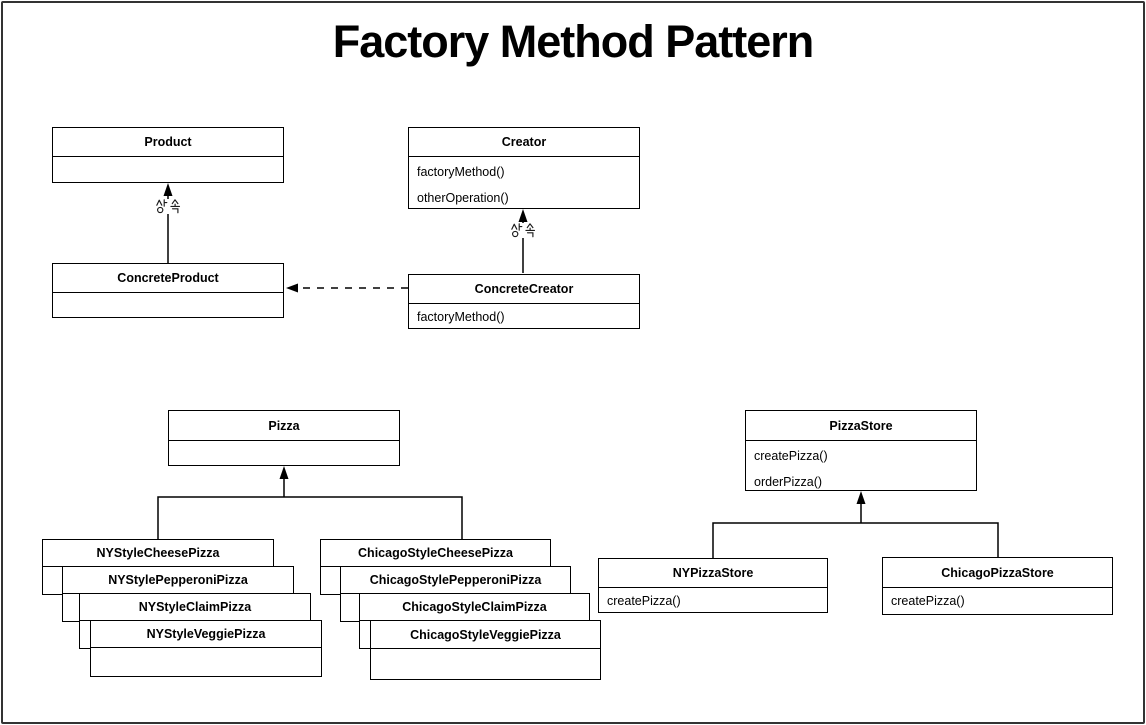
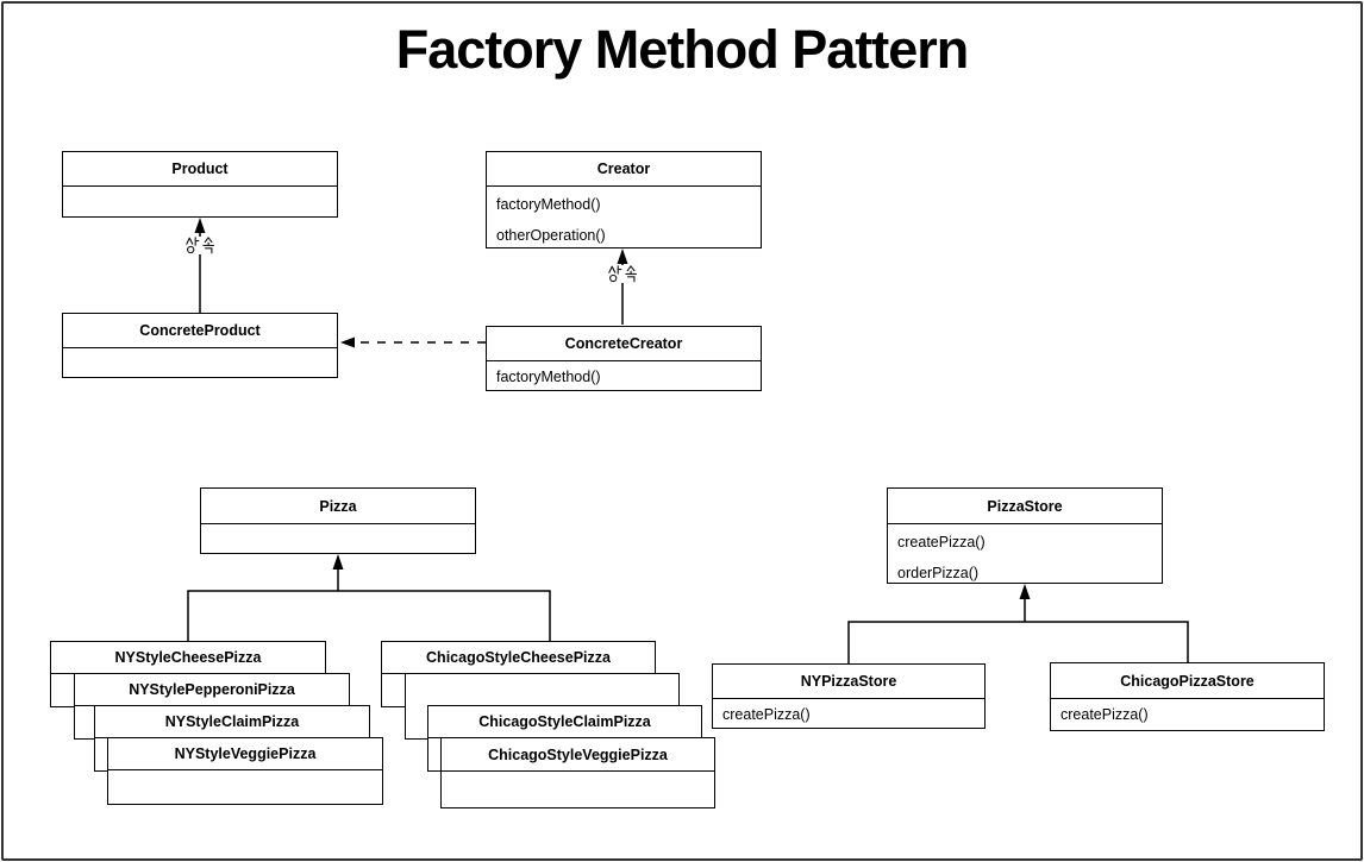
  Factory Method Pattern
  Product
  Creator
  factoryMethod()
  otherOperation()
  ConcreteProduct
  ConcreteCreator
  factoryMethod()
  Pizza
  PizzaStore
  createPizza()
  orderPizza()
  NYStyleCheesePizza
  NYStylePepperoniPizza
  NYStyleClaimPizza
  NYStyleVeggiePizza
  ChicagoStyleCheesePizza
- ChicagoStylePepperoniPizza
  ChicagoStyleClaimPizza
  ChicagoStyleVeggiePizza
  NYPizzaStore
  createPizza()
  ChicagoPizzaStore
  createPizza()
